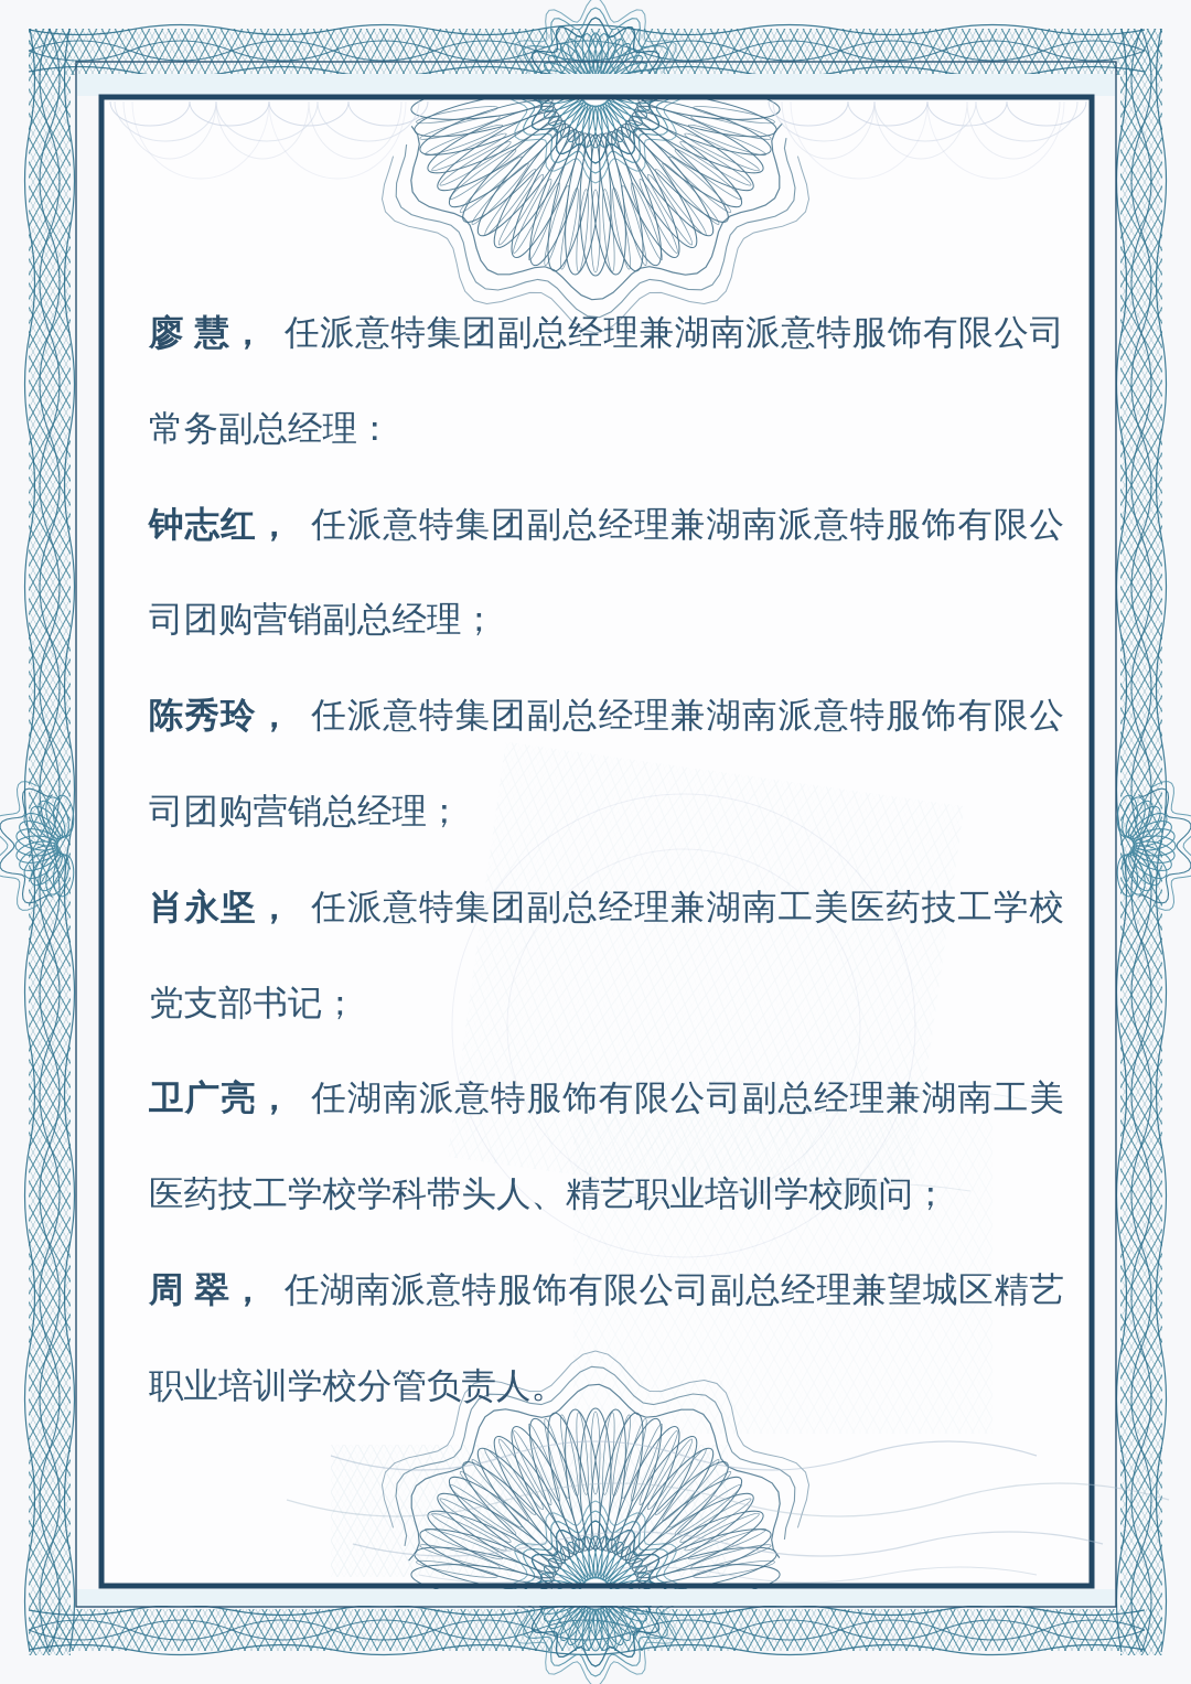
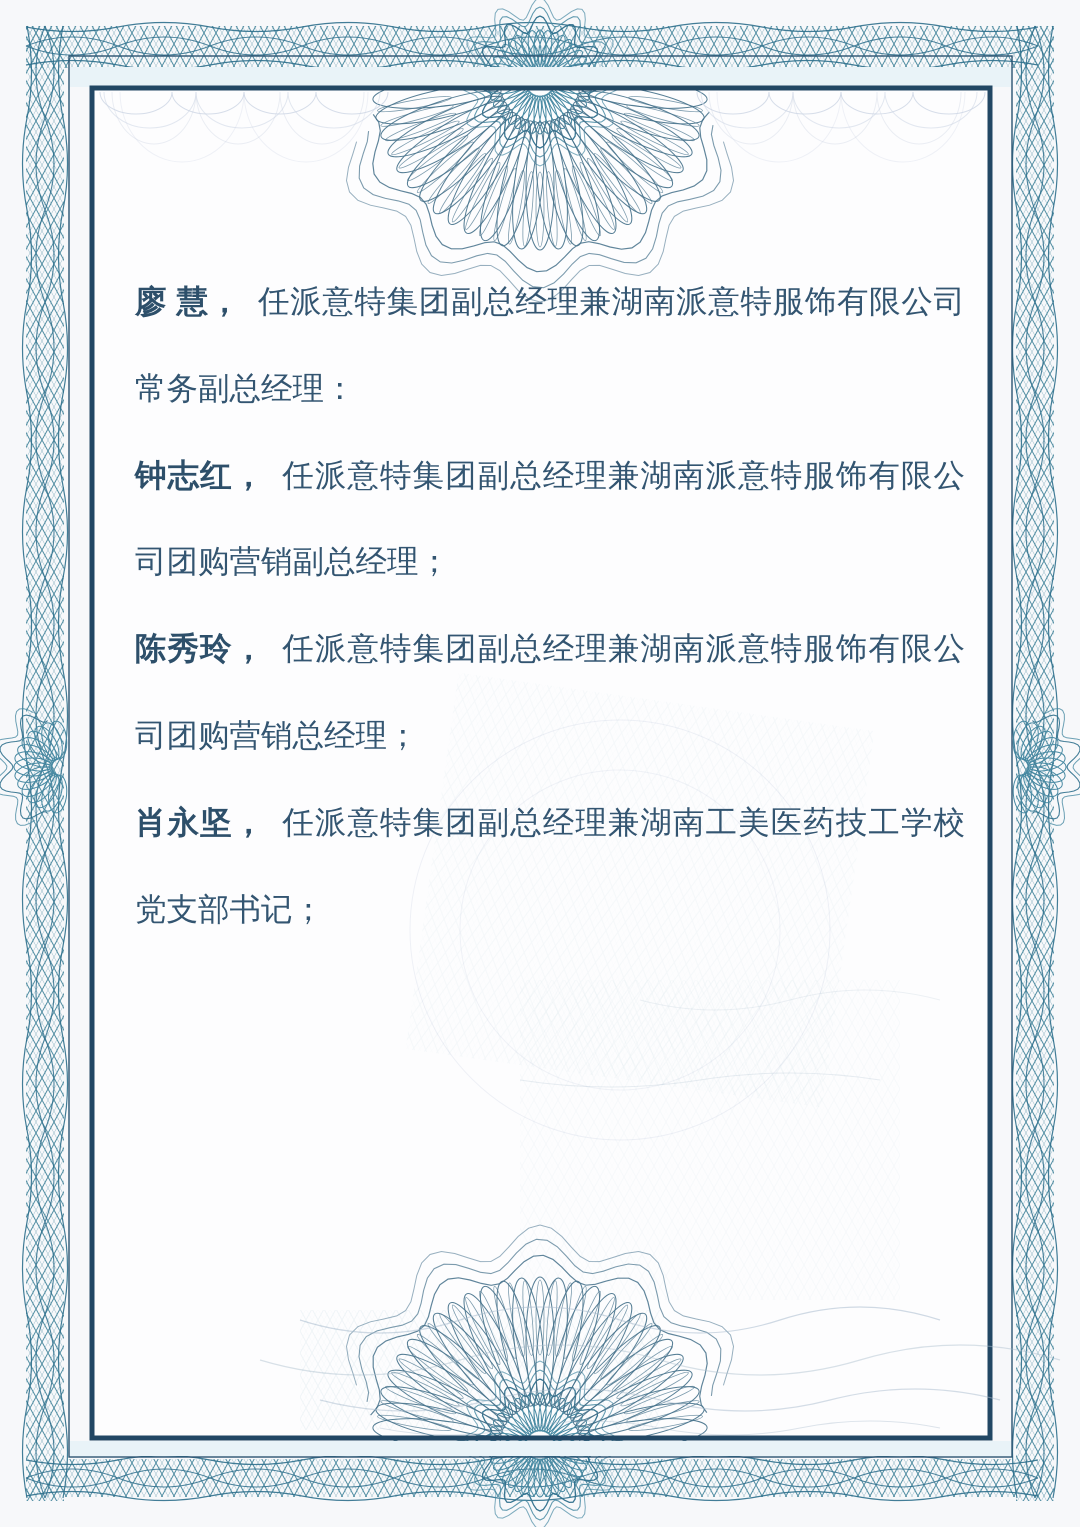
  廖 慧， 任派意特集团副总经理兼湖南派意特服饰有限公司常务副总经理：
  钟志红， 任派意特集团副总经理兼湖南派意特服饰有限公司团购营销副总经理；
  陈秀玲， 任派意特集团副总经理兼湖南派意特服饰有限公司团购营销总经理；
  肖永坚， 任派意特集团副总经理兼湖南工美医药技工学校党支部书记；
- 卫广亮， 任湖南派意特服饰有限公司副总经理兼湖南工美医药技工学校学科带头人、精艺职业培训学校顾问；
- 周 翠， 任湖南派意特服饰有限公司副总经理兼望城区精艺职业培训学校分管负责人。
